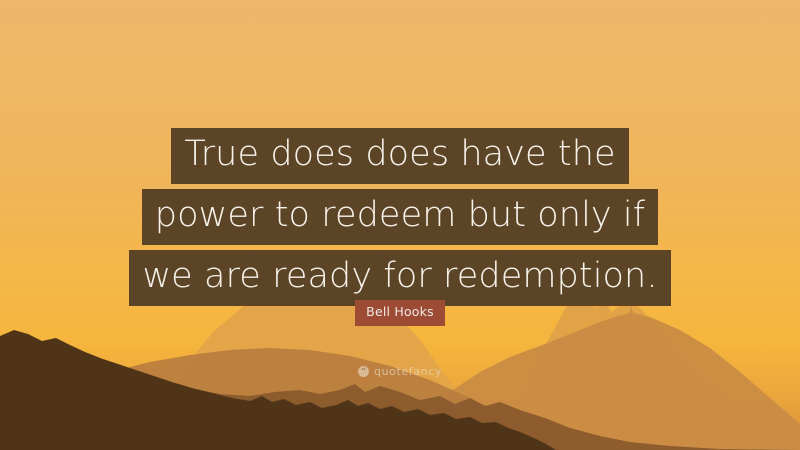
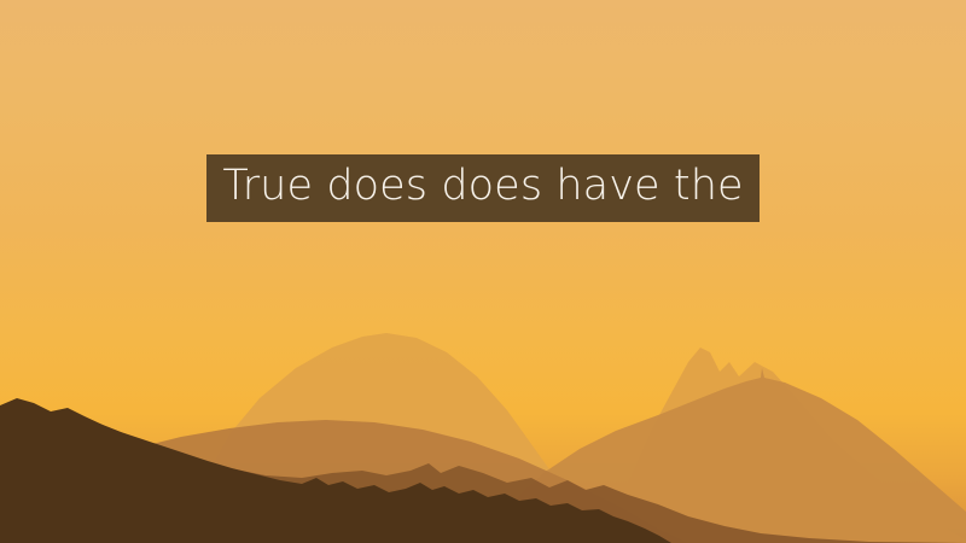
  True does does have the
- power to redeem but only if
- we are ready for redemption.
- Bell Hooks
- “
- quotefancy
